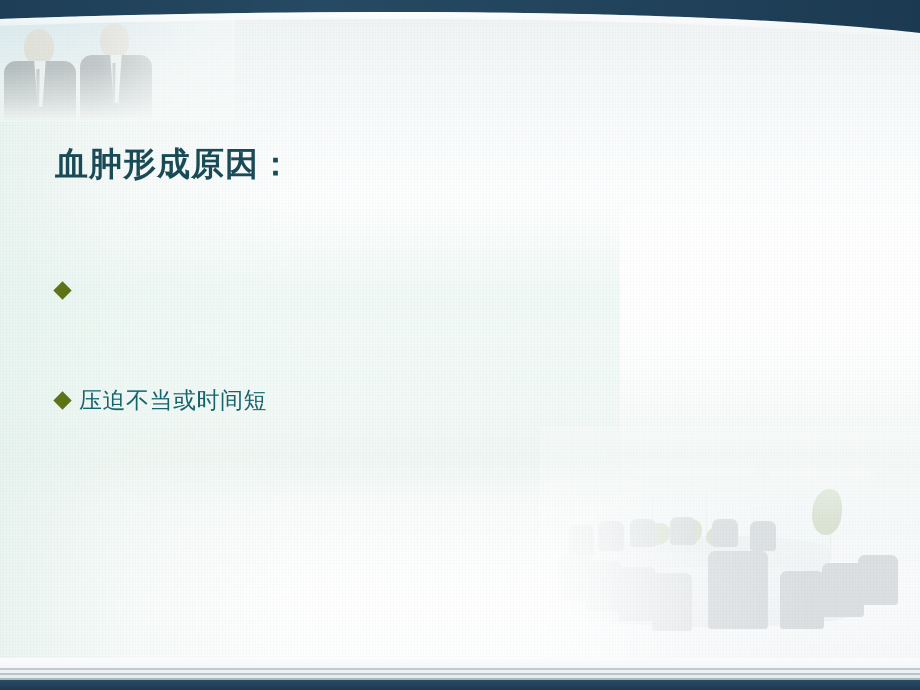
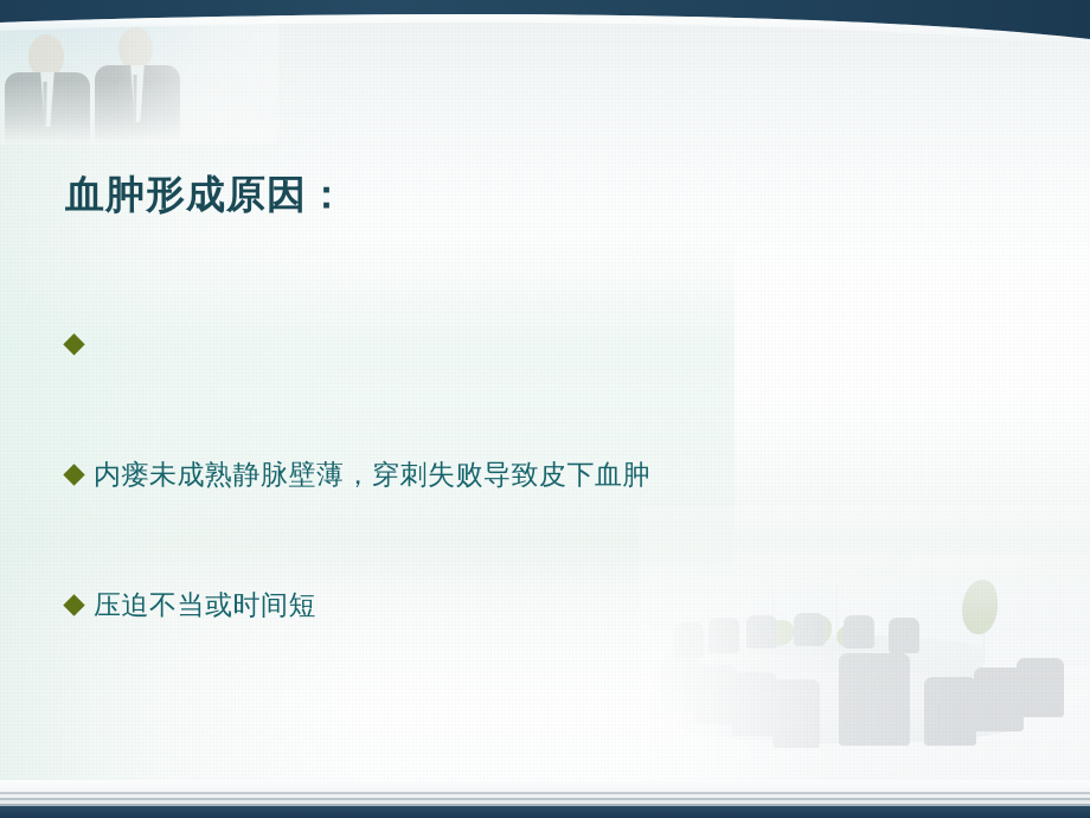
  血肿形成原因：
+ 内瘘未成熟静脉壁薄，穿刺失败导致皮下血肿
  压迫不当或时间短
